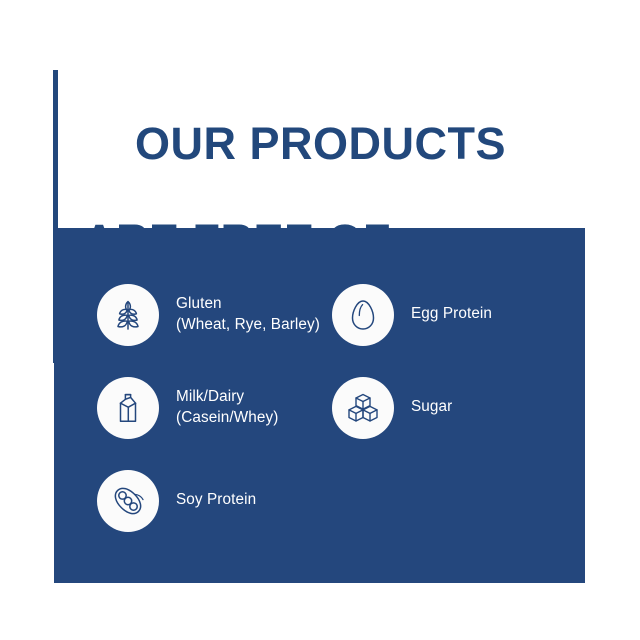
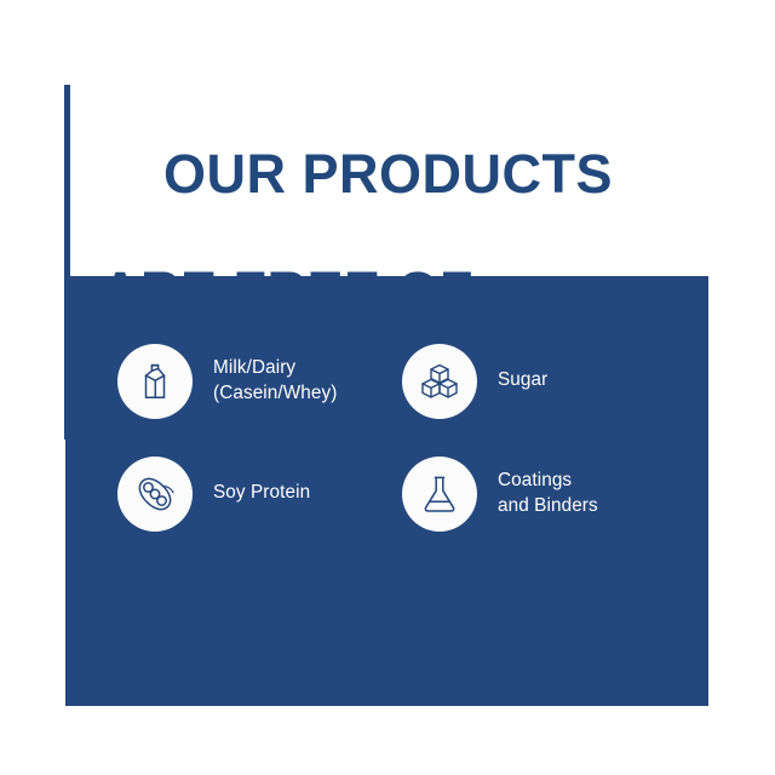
  OUR PRODUCTS
- Gluten
- (Wheat, Rye, Barley)
- Egg Protein
  Milk/Dairy
  (Casein/Whey)
  Sugar
  Soy Protein
+ Coatings
+ and Binders
